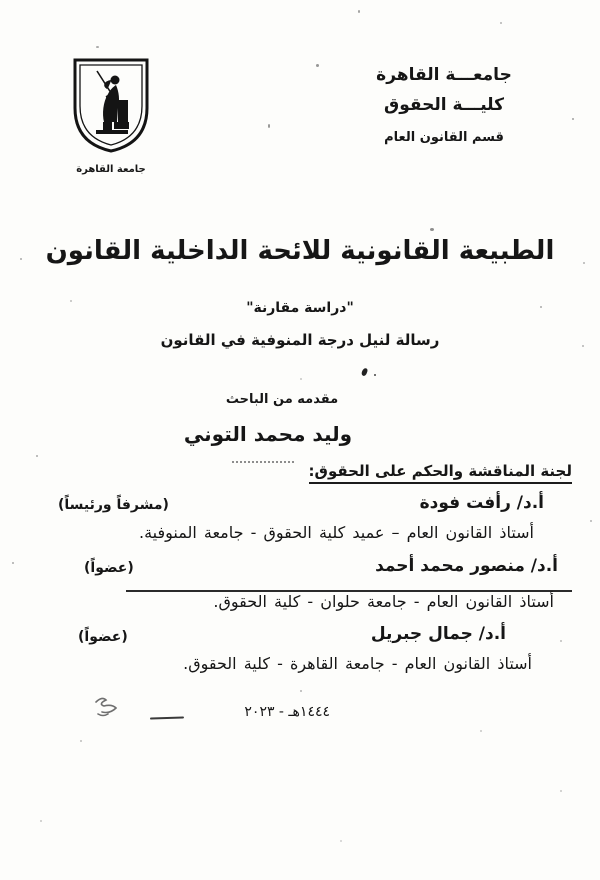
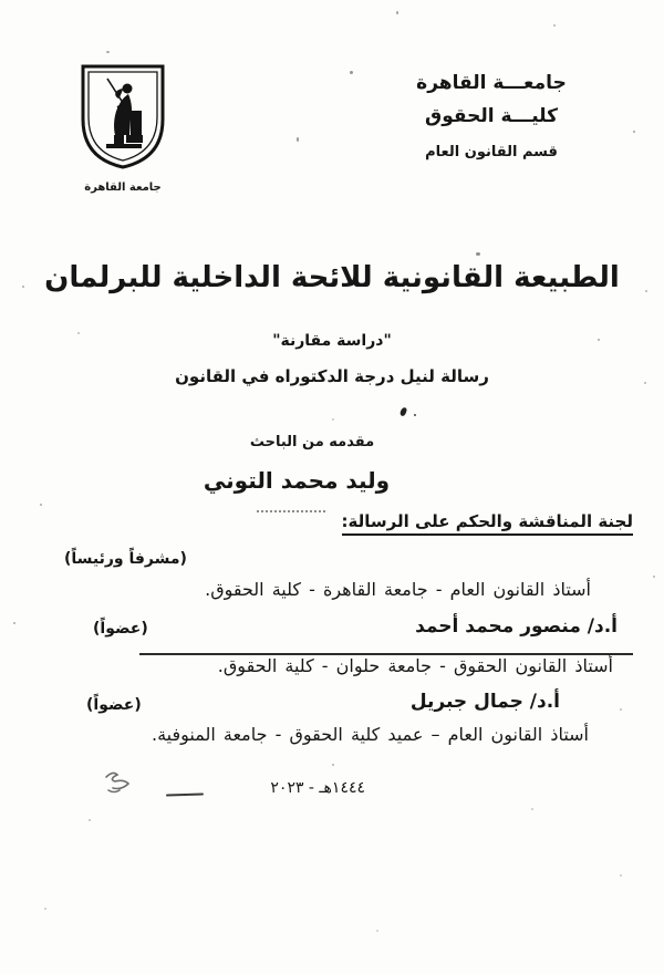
  جامعـــة القاهرة
  كليـــة الحقوق
  قسم القانون العام
  جامعة القاهرة
- الطبيعة القانونية للائحة الداخلية القانون
+ الطبيعة القانونية للائحة الداخلية للبرلمان
  "دراسة مقارنة"
- رسالة لنيل درجة المنوفية في القانون
+ رسالة لنيل درجة الدكتوراه في القانون
  مقدمه من الباحث
  وليد محمد التوني
- لجنة المناقشة والحكم على الحقوق:
+ لجنة المناقشة والحكم على الرسالة:
- أ.د/ رأفت فودة
  (مشرفاً ورئيساً)
- أستاذ القانون العام – عميد كلية الحقوق - جامعة المنوفية.
+ أستاذ القانون العام - جامعة القاهرة - كلية الحقوق.
  أ.د/ منصور محمد أحمد
  (عضواً)
- أستاذ القانون العام - جامعة حلوان - كلية الحقوق.
+ أستاذ القانون الحقوق - جامعة حلوان - كلية الحقوق.
  أ.د/ جمال جبريل
  (عضواً)
- أستاذ القانون العام - جامعة القاهرة - كلية الحقوق.
+ أستاذ القانون العام – عميد كلية الحقوق - جامعة المنوفية.
  ١٤٤٤هـ - ٢٠٢٣
